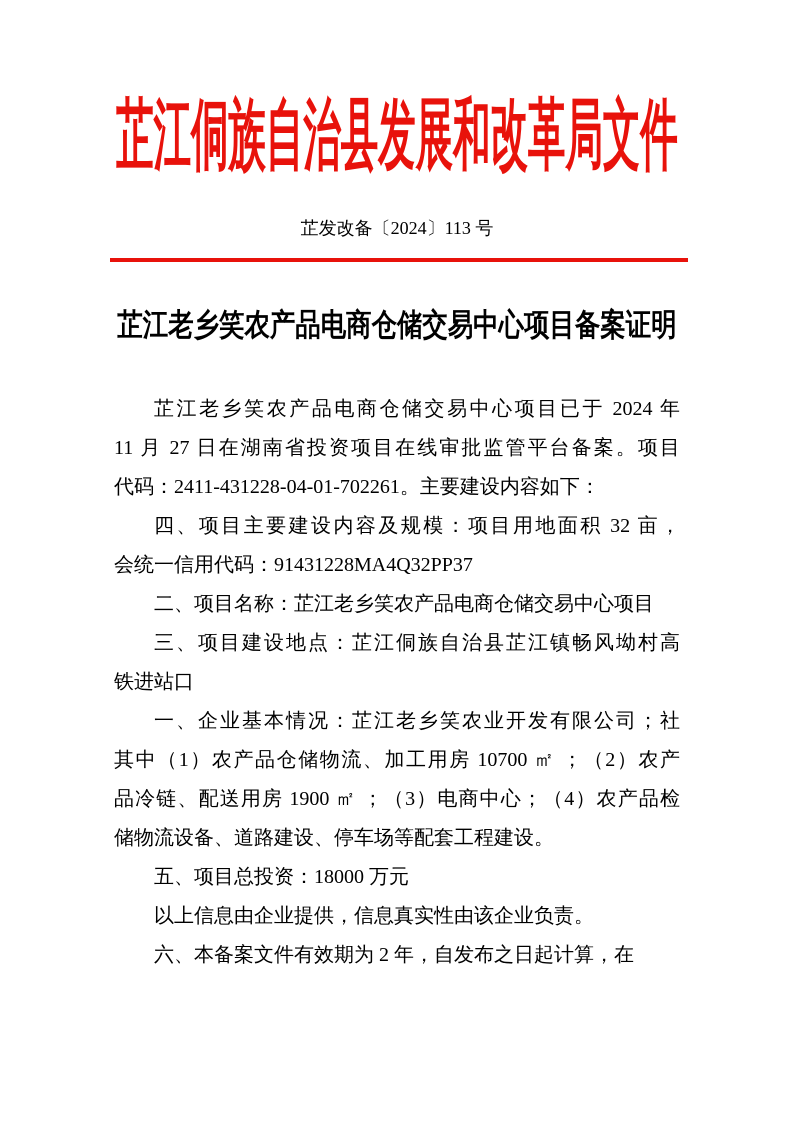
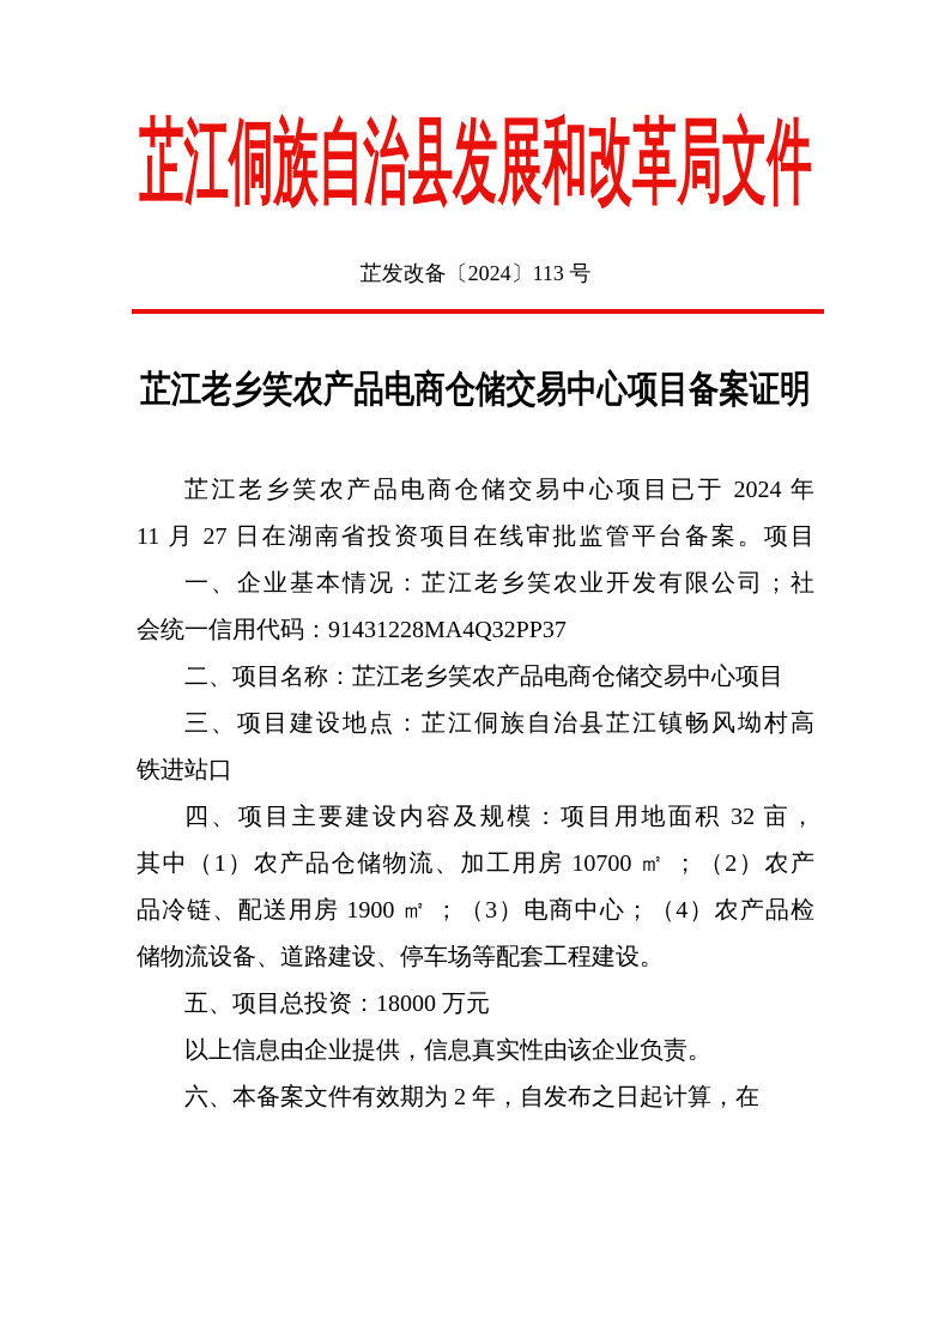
  芷江侗族自治县发展和改革局文件
  芷发改备〔2024〕113 号
  芷江老乡笑农产品电商仓储交易中心项目备案证明
  芷江老乡笑农产品电商仓储交易中心项目已于 2024 年
  11 月 27 日在湖南省投资项目在线审批监管平台备案。项目
- 代码：2411-431228-04-01-702261。主要建设内容如下：
- 四、项目主要建设内容及规模：项目用地面积 32 亩，
+ 一、企业基本情况：芷江老乡笑农业开发有限公司；社
  会统一信用代码：91431228MA4Q32PP37
  二、项目名称：芷江老乡笑农产品电商仓储交易中心项目
  三、项目建设地点：芷江侗族自治县芷江镇畅风坳村高
  铁进站口
- 一、企业基本情况：芷江老乡笑农业开发有限公司；社
+ 四、项目主要建设内容及规模：项目用地面积 32 亩，
  其中（1）农产品仓储物流、加工用房 10700 ㎡ ；（2）农产
  品冷链、配送用房 1900 ㎡ ；（3）电商中心；（4）农产品检
  储物流设备、道路建设、停车场等配套工程建设。
  五、项目总投资：18000 万元
  以上信息由企业提供，信息真实性由该企业负责。
  六、本备案文件有效期为 2 年，自发布之日起计算，在
